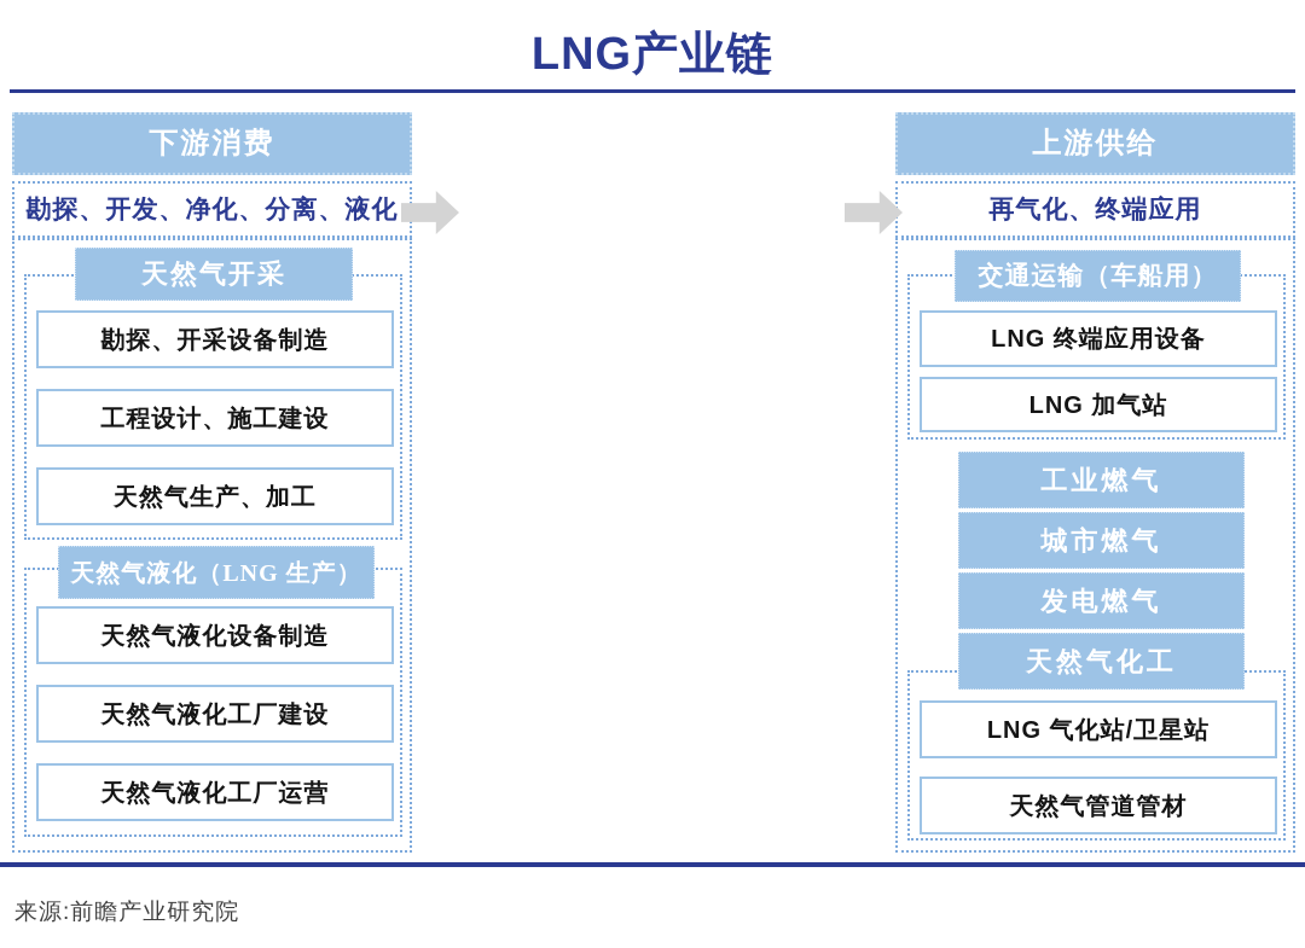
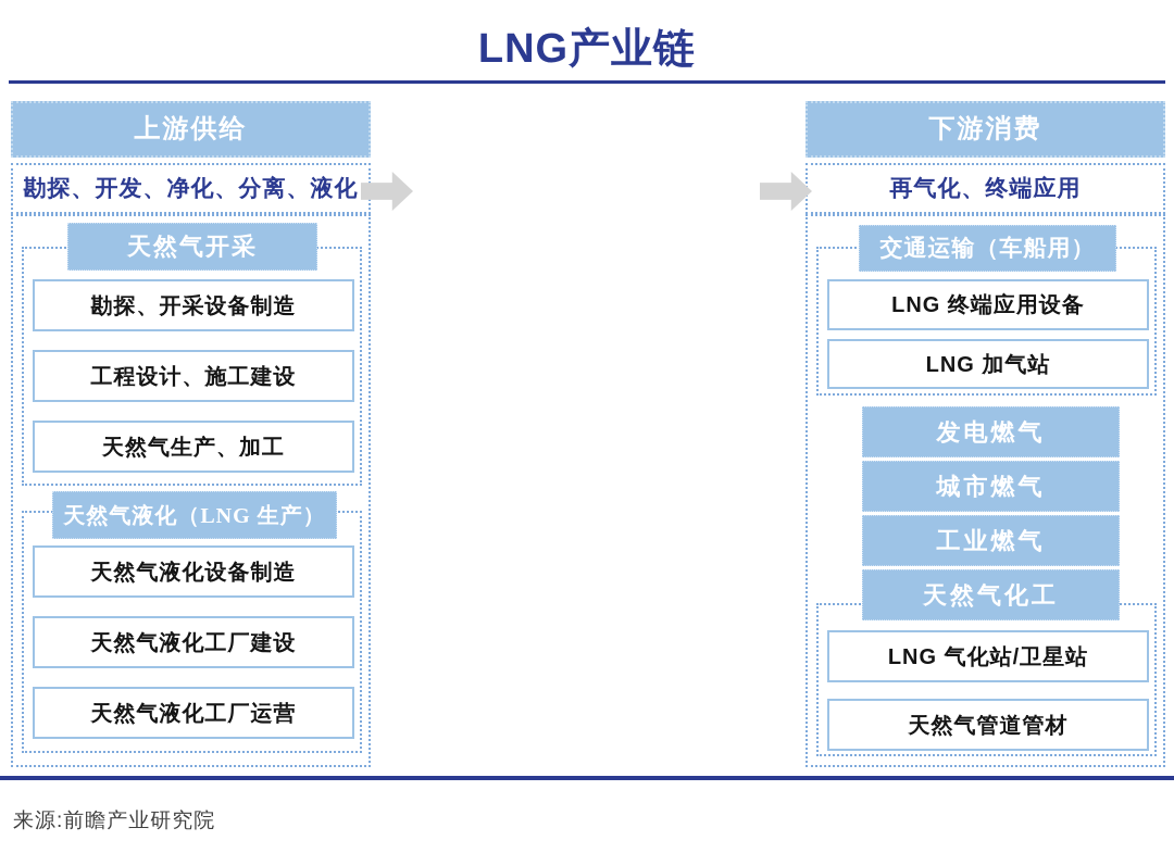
  LNG产业链
- 下游消费
+ 上游供给
  勘探、开发、净化、分离、液化
  天然气开采
  勘探、开采设备制造
  工程设计、施工建设
  天然气生产、加工
  天然气液化（LNG 生产）
  天然气液化设备制造
  天然气液化工厂建设
  天然气液化工厂运营
- 上游供给
+ 下游消费
  再气化、终端应用
  交通运输（车船用）
  LNG 终端应用设备
  LNG 加气站
- 工业燃气
+ 发电燃气
  城市燃气
- 发电燃气
+ 工业燃气
  天然气化工
  LNG 气化站/卫星站
  天然气管道管材
  来源:前瞻产业研究院
